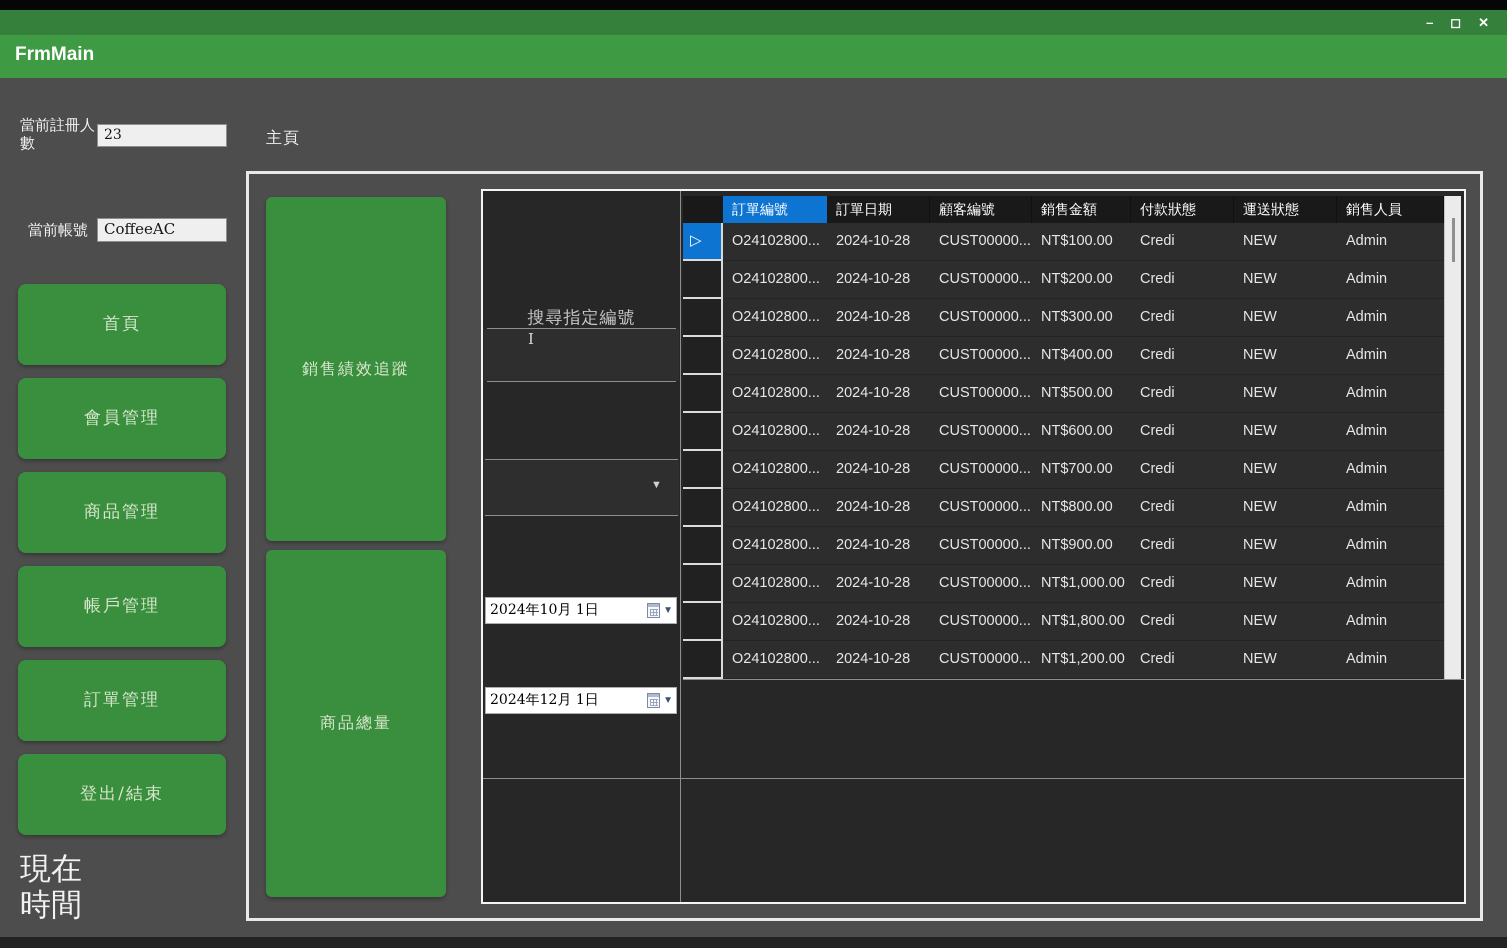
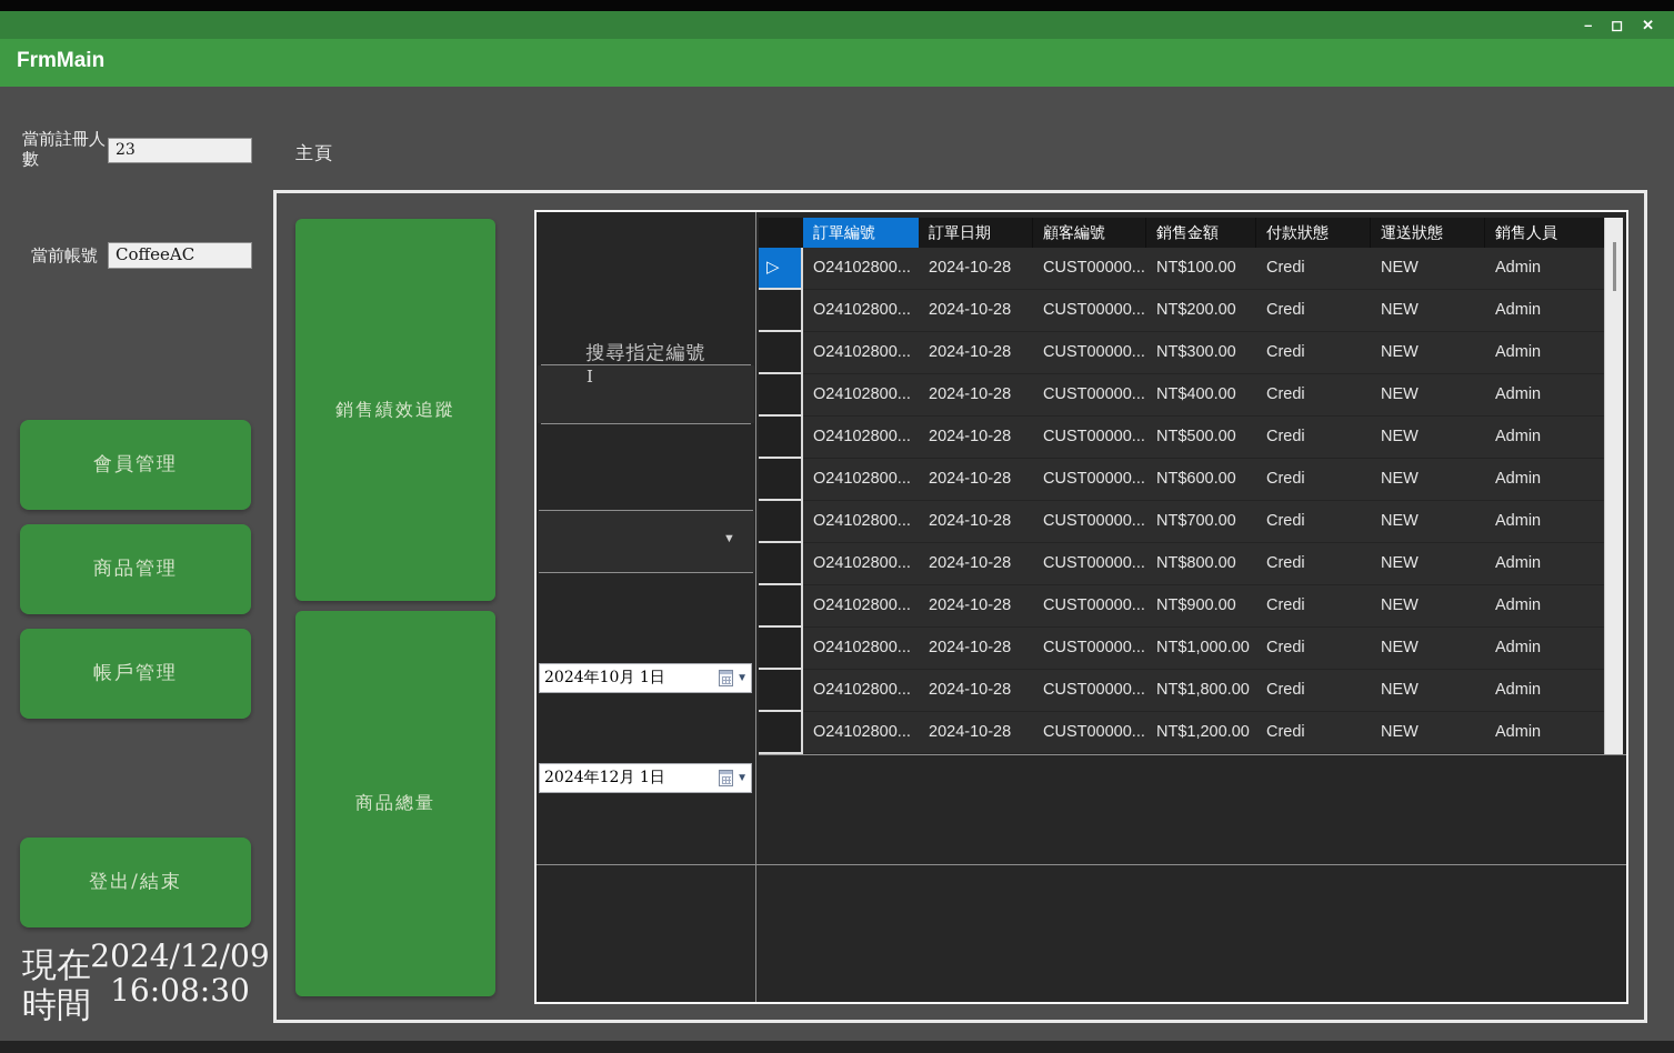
  –
  ◻
  ✕
  FrmMain
  當前註冊人數
  23
  當前帳號
  CoffeeAC
- 首頁
  會員管理
  商品管理
  帳戶管理
- 訂單管理
  登出/結束
  現在時間
+ 2024/12/09
+ 16:08:30
  主頁
  銷售績效追蹤
  商品總量
  搜尋指定編號
  I
  ▼
  2024年10月 1日
  ▼
  2024年12月 1日
  ▼
  訂單編號
  訂單日期
  顧客編號
  銷售金額
  付款狀態
  運送狀態
  銷售人員
  ▷
  O24102800...
  2024-10-28
  CUST00000...
  NT$100.00
  Credi
  NEW
  Admin
  O24102800...
  2024-10-28
  CUST00000...
  NT$200.00
  Credi
  NEW
  Admin
  O24102800...
  2024-10-28
  CUST00000...
  NT$300.00
  Credi
  NEW
  Admin
  O24102800...
  2024-10-28
  CUST00000...
  NT$400.00
  Credi
  NEW
  Admin
  O24102800...
  2024-10-28
  CUST00000...
  NT$500.00
  Credi
  NEW
  Admin
  O24102800...
  2024-10-28
  CUST00000...
  NT$600.00
  Credi
  NEW
  Admin
  O24102800...
  2024-10-28
  CUST00000...
  NT$700.00
  Credi
  NEW
  Admin
  O24102800...
  2024-10-28
  CUST00000...
  NT$800.00
  Credi
  NEW
  Admin
  O24102800...
  2024-10-28
  CUST00000...
  NT$900.00
  Credi
  NEW
  Admin
  O24102800...
  2024-10-28
  CUST00000...
  NT$1,000.00
  Credi
  NEW
  Admin
  O24102800...
  2024-10-28
  CUST00000...
  NT$1,800.00
  Credi
  NEW
  Admin
  O24102800...
  2024-10-28
  CUST00000...
  NT$1,200.00
  Credi
  NEW
  Admin
